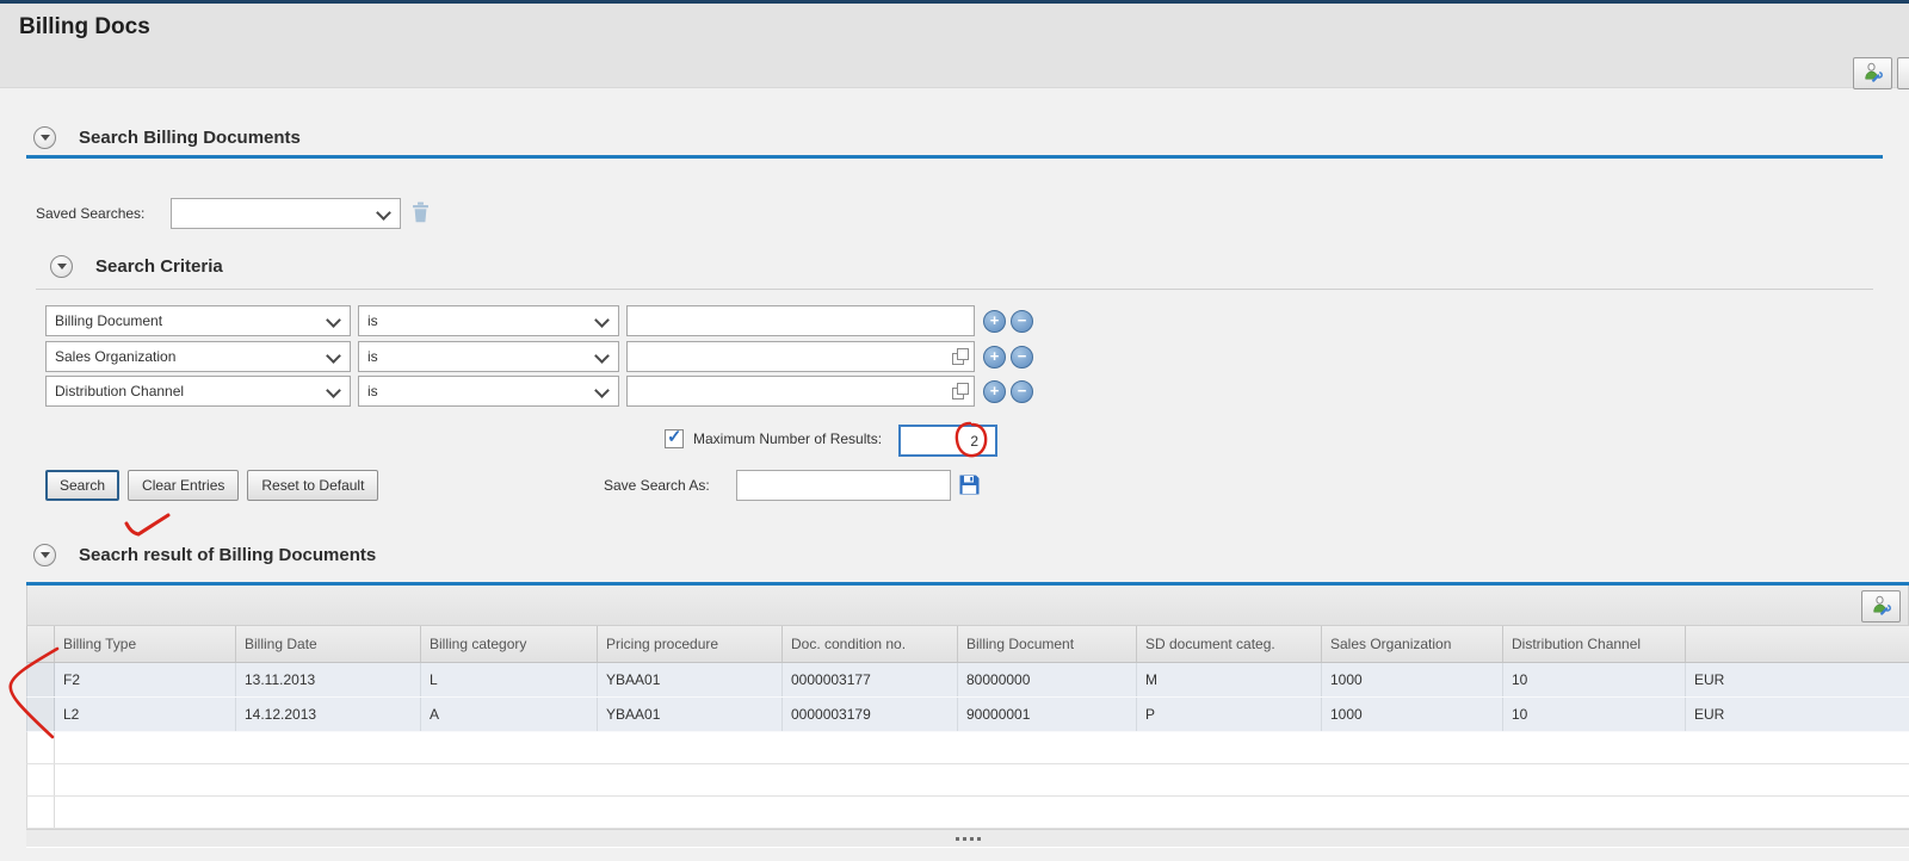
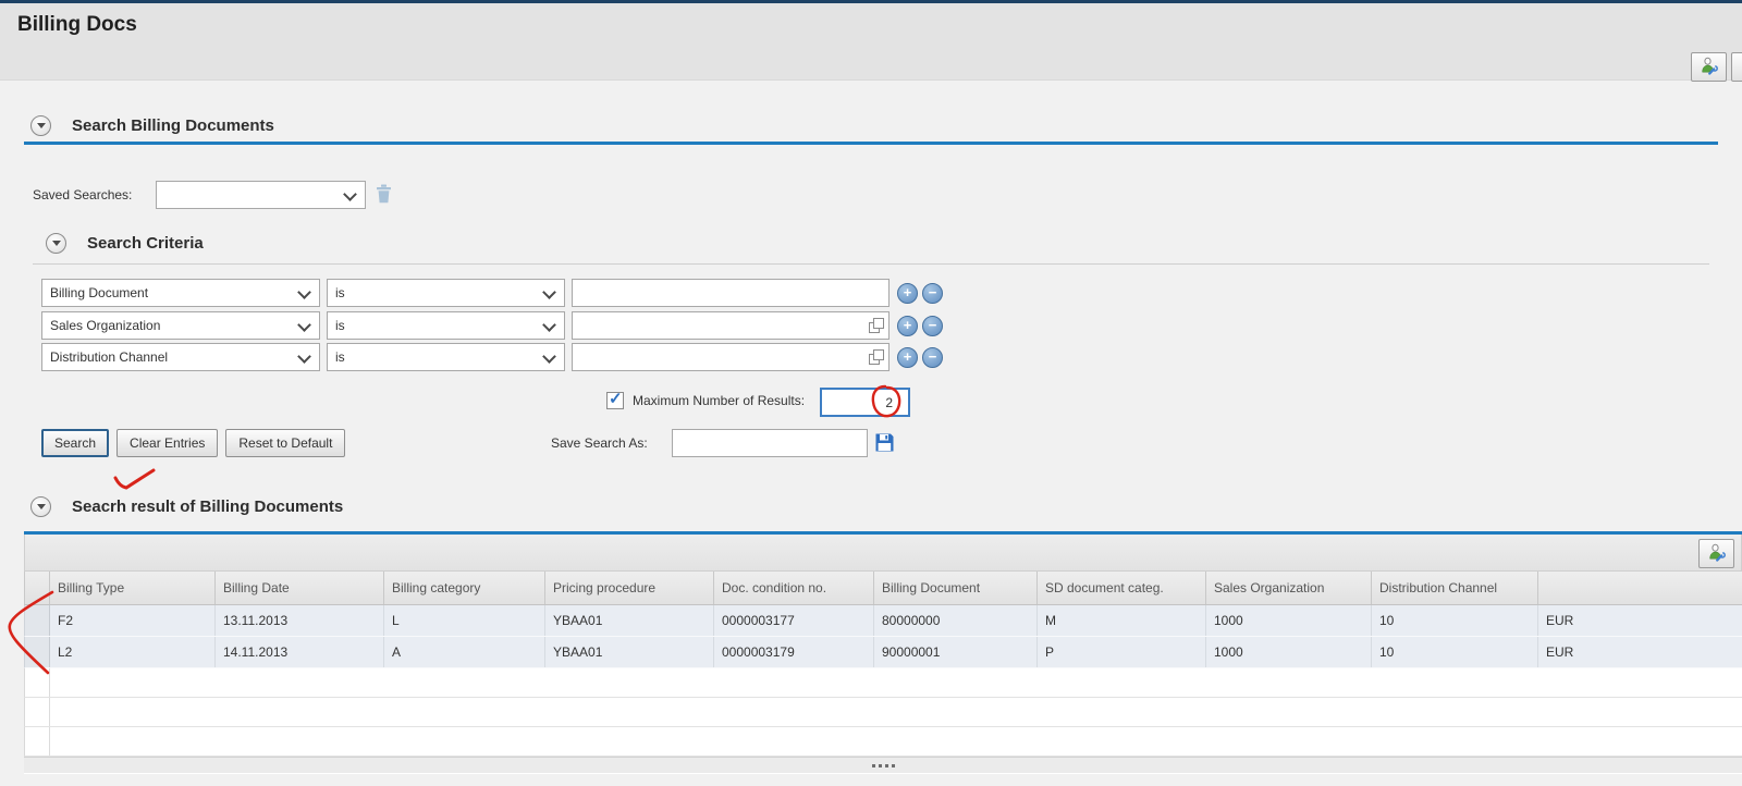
  Billing Docs
  Search Billing Documents
  Saved Searches:
  Search Criteria
  Billing Document
  is
  +
  −
  Sales Organization
  is
  +
  −
  Distribution Channel
  is
  +
  −
  ✓
  Maximum Number of Results:
  2
  Search
  Clear Entries
  Reset to Default
  Save Search As:
  Seacrh result of Billing Documents
  Billing Type
  Billing Date
  Billing category
  Pricing procedure
  Doc. condition no.
  Billing Document
  SD document categ.
  Sales Organization
  Distribution Channel
  F2
  13.11.2013
  L
  YBAA01
  0000003177
  80000000
  M
  1000
  10
  EUR
  L2
- 14.12.2013
+ 14.11.2013
  A
  YBAA01
  0000003179
  90000001
  P
  1000
  10
  EUR
